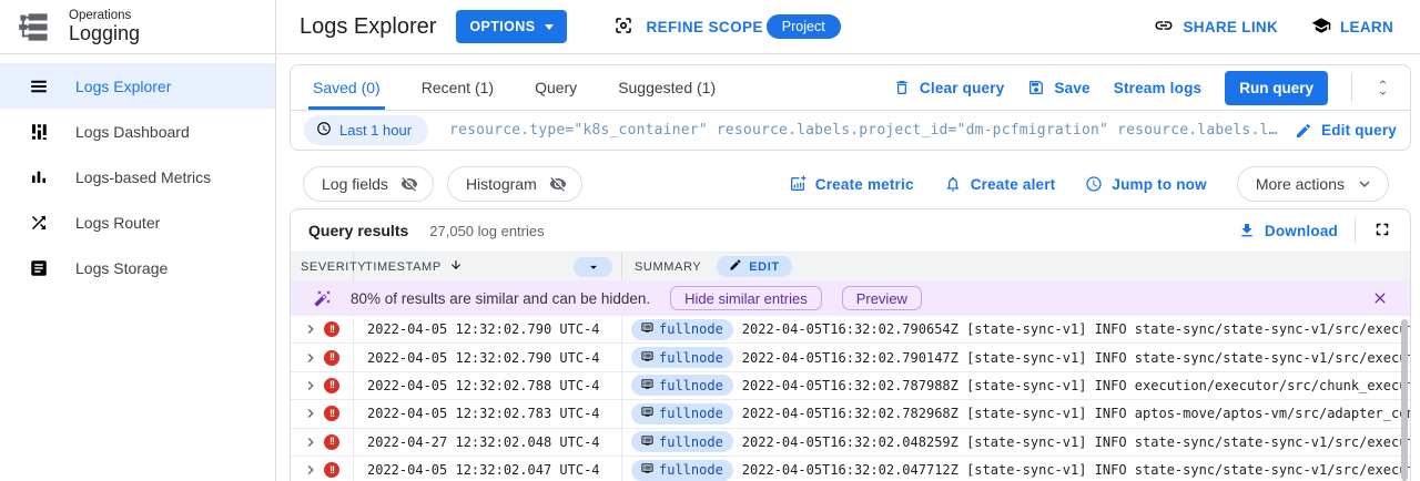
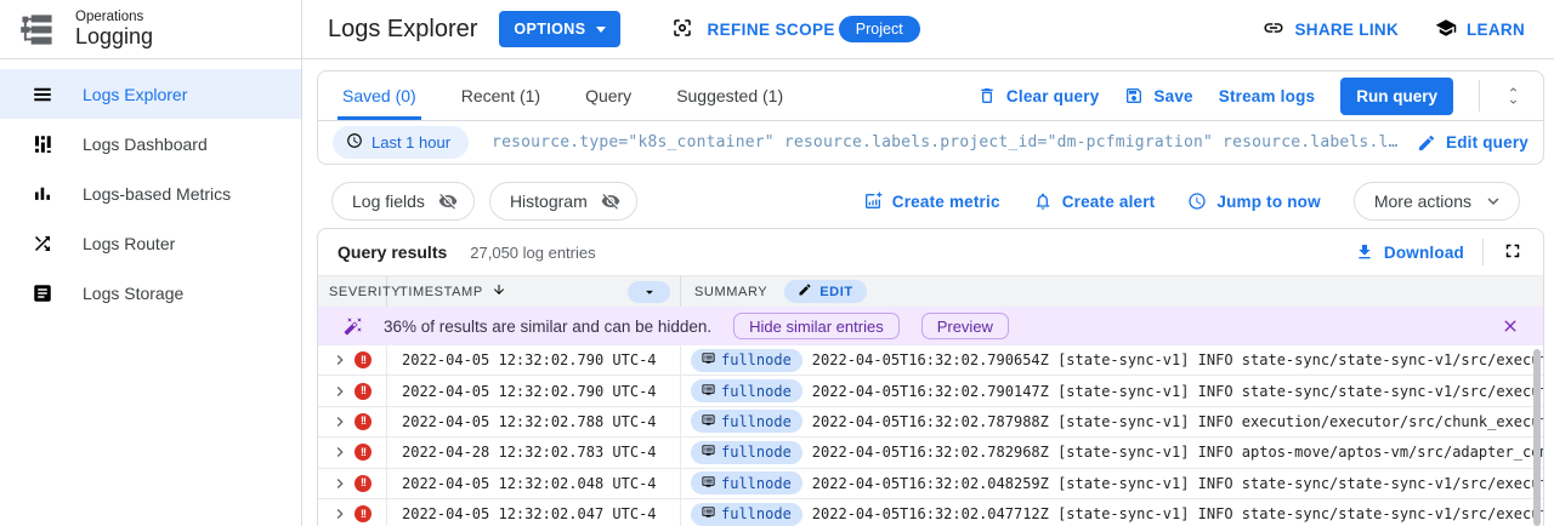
  Operations
  Logging
  Logs Explorer
  Logs Dashboard
  Logs-based Metrics
  Logs Router
  Logs Storage
  Logs Explorer
  OPTIONS
  REFINE SCOPE
  Project
  SHARE LINK
  LEARN
  Saved (0)
  Recent (1)
  Query
  Suggested (1)
  Clear query
  Save
  Stream logs
  Run query
  Last 1 hour
  resource.type="k8s_container" resource.labels.project_id="dm-pcfmigration" resource.labels.l…
  Edit query
  Log fields
  Histogram
  Create metric
  Create alert
  Jump to now
  More actions
  Query results
  27,050 log entries
  Download
  SEVERIT
  TIMESTAMP
  SUMMARY
  EDIT
- 80% of results are similar and can be hidden.
+ 36% of results are similar and can be hidden.
  Hide similar entries
  Preview
  !!
  2022-04-05 12:32:02.790 UTC-4
  fullnode
  2022-04-05T16:32:02.790654Z [state-sync-v1] INFO state-sync/state-sync-v1/src/exec
  !!
  2022-04-05 12:32:02.790 UTC-4
  fullnode
  2022-04-05T16:32:02.790147Z [state-sync-v1] INFO state-sync/state-sync-v1/src/exec
  !!
  2022-04-05 12:32:02.788 UTC-4
  fullnode
  2022-04-05T16:32:02.787988Z [state-sync-v1] INFO execution/executor/src/chunk_exec
  !!
- 2022-04-05 12:32:02.783 UTC-4
+ 2022-04-28 12:32:02.783 UTC-4
  fullnode
  2022-04-05T16:32:02.782968Z [state-sync-v1] INFO aptos-move/aptos-vm/src/adapter_c
  !!
- 2022-04-27 12:32:02.048 UTC-4
+ 2022-04-05 12:32:02.048 UTC-4
  fullnode
  2022-04-05T16:32:02.048259Z [state-sync-v1] INFO state-sync/state-sync-v1/src/exec
  !!
  2022-04-05 12:32:02.047 UTC-4
  fullnode
  2022-04-05T16:32:02.047712Z [state-sync-v1] INFO state-sync/state-sync-v1/src/exec
